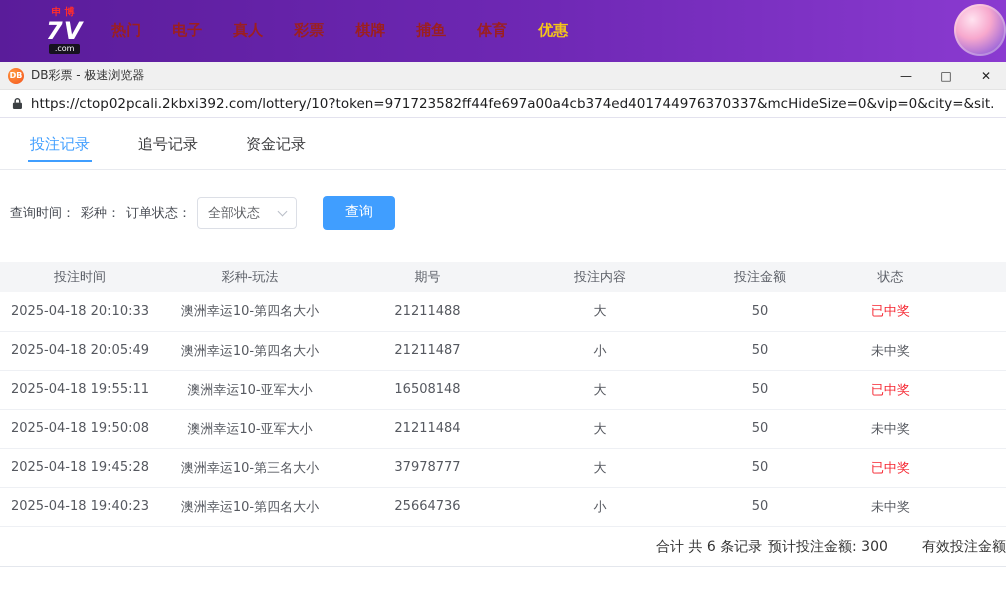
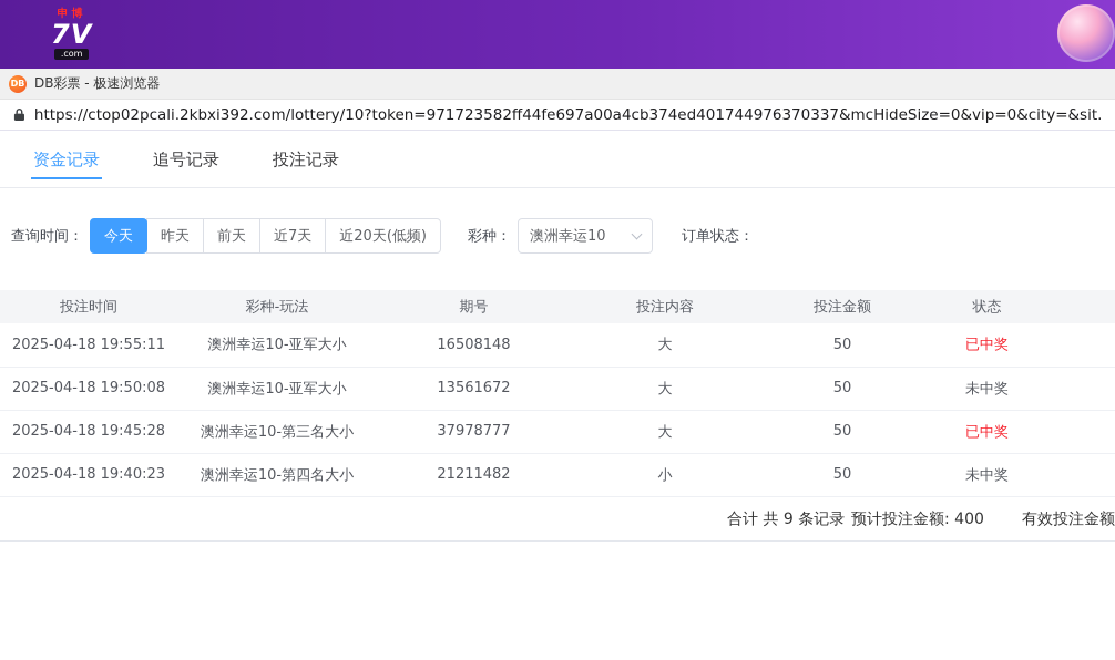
  申博
  7V
  .com
- 热门
- 电子
- 真人
- 彩票
- 棋牌
- 捕鱼
- 体育
- 优惠
  DB
  DB彩票 - 极速浏览器
- —
- □
- ✕
  https://ctop02pcali.2kbxi392.com/lottery/10?token=971723582ff44fe697a00a4cb374ed401744976370337&mcHideSize=0&vip=0&city=&sit.
- 投注记录
+ 资金记录
  追号记录
- 资金记录
+ 投注记录
  查询时间：
+ 今天
+ 昨天
+ 前天
+ 近7天
+ 近20天(低频)
  彩种：
+ 澳洲幸运10
  订单状态：
- 全部状态
- 查询
  投注时间	彩种-玩法	期号	投注内容	投注金额	状态
- 2025-04-18 20:10:33	澳洲幸运10-第四名大小	21211488	大	50	已中奖
- 2025-04-18 20:05:49	澳洲幸运10-第四名大小	21211487	小	50	未中奖
  2025-04-18 19:55:11	澳洲幸运10-亚军大小	16508148	大	50	已中奖
- 2025-04-18 19:50:08	澳洲幸运10-亚军大小	21211484	大	50	未中奖
+ 2025-04-18 19:50:08	澳洲幸运10-亚军大小	13561672	大	50	未中奖
  2025-04-18 19:45:28	澳洲幸运10-第三名大小	37978777	大	50	已中奖
- 2025-04-18 19:40:23	澳洲幸运10-第四名大小	25664736	小	50	未中奖
+ 2025-04-18 19:40:23	澳洲幸运10-第四名大小	21211482	小	50	未中奖
- 合计 共 6 条记录
+ 合计 共 9 条记录
- 预计投注金额: 300
+ 预计投注金额: 400
  有效投注金额
